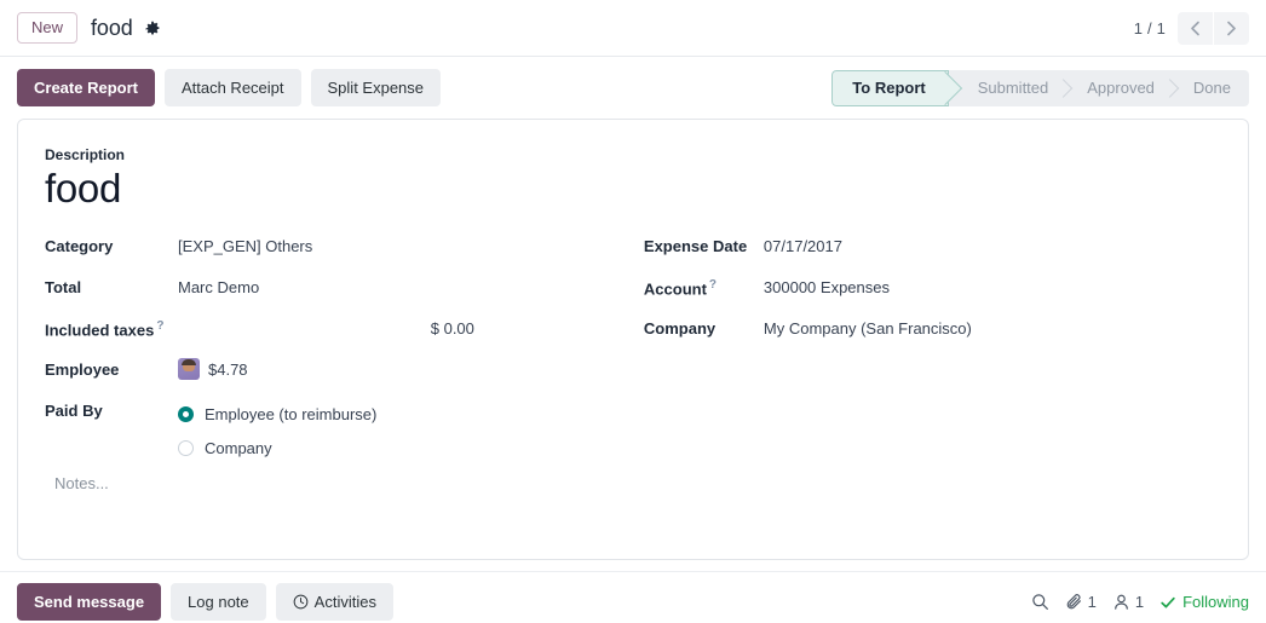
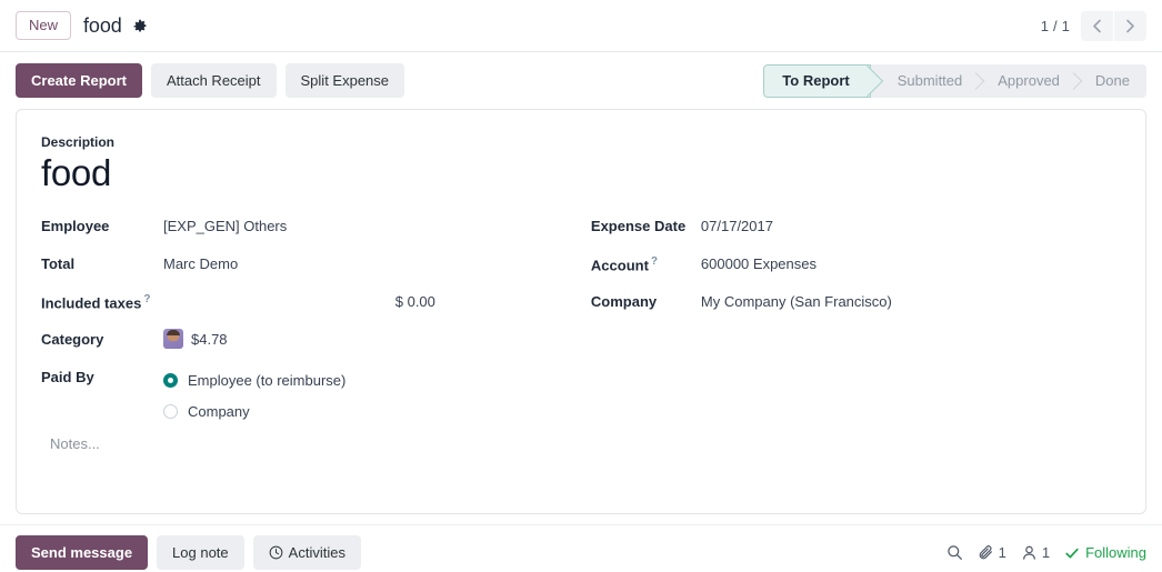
  New
  food
  1 / 1
  Create Report
  Attach Receipt
  Split Expense
  To Report
  Submitted
  Approved
  Done
  Description
  food
- Category
+ Employee
  [EXP_GEN] Others
  Total
  Marc Demo
  Included taxes ?
  $ 0.00
- Employee
+ Category
  $4.78
  Paid By
  Employee (to reimburse)
  Company
  Expense Date
  07/17/2017
  Account ?
- 300000 Expenses
+ 600000 Expenses
  Company
  My Company (San Francisco)
  Notes...
  Send message
  Log note
  Activities
  1
  1
  Following
